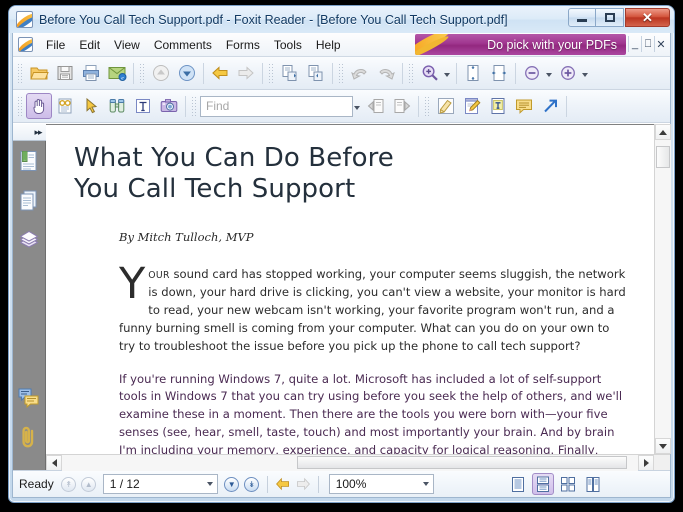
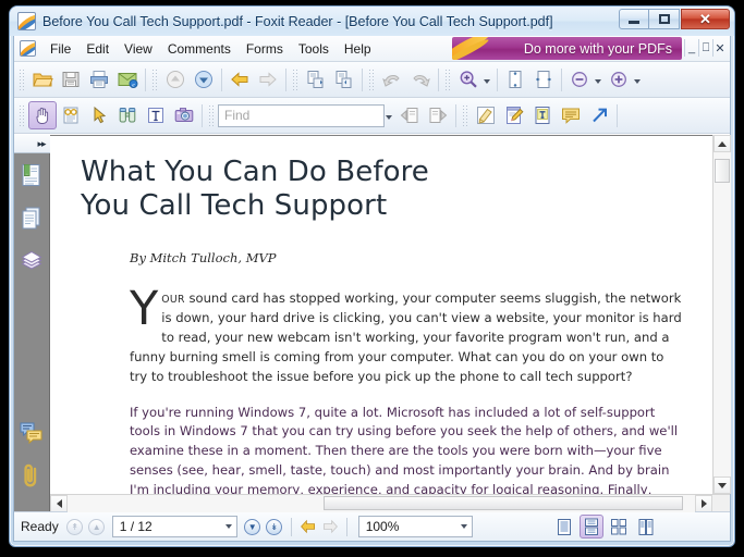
  Before You Call Tech Support.pdf - Foxit Reader - [Before You Call Tech Support.pdf]
  ✕
  File
  Edit
  View
  Comments
  Forms
  Tools
  Help
- Do pick with your PDFs
+ Do more with your PDFs
  _
  ⎕
  ✕
  Find
  ▸▸
  What You Can Do Before
  You Call Tech Support
  By Mitch Tulloch, MVP
  Y
  OUR sound card has stopped working, your computer seems sluggish, the network is down, your hard drive is clicking, you can't view a website, your monitor is hard to read, your new webcam isn't working, your favorite program won't run, and a funny burning smell is coming from your computer. What can you do on your own to try to troubleshoot the issue before you pick up the phone to call tech support?
  If you're running Windows 7, quite a lot. Microsoft has included a lot of self-support tools in Windows 7 that you can try using before you seek the help of others, and we'll examine these in a moment. Then there are the tools you were born with—your five senses (see, hear, smell, taste, touch) and most importantly your brain. And by brain I'm including your memory, experience, and capacity for logical reasoning. Finally,
  Ready
  ↟
  ▲
  1 / 12
  ▼
  ↡
  100%
